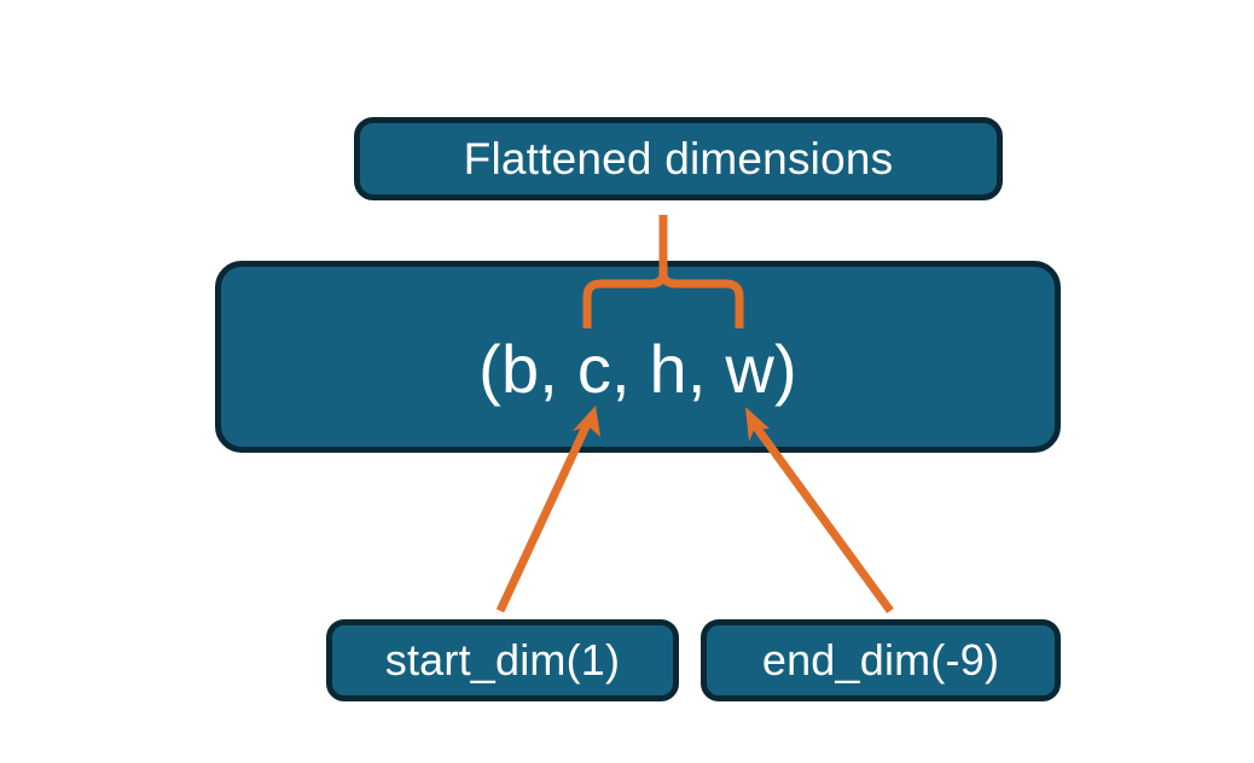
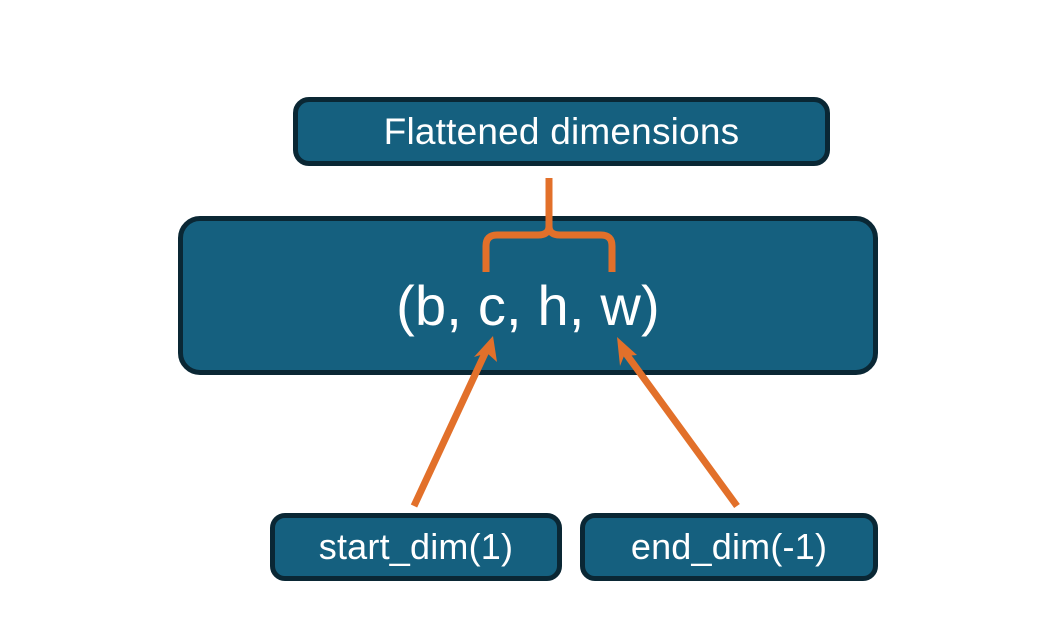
  Flattened dimensions
  (b, c, h, w)
  start_dim(1)
- end_dim(-9)
+ end_dim(-1)
